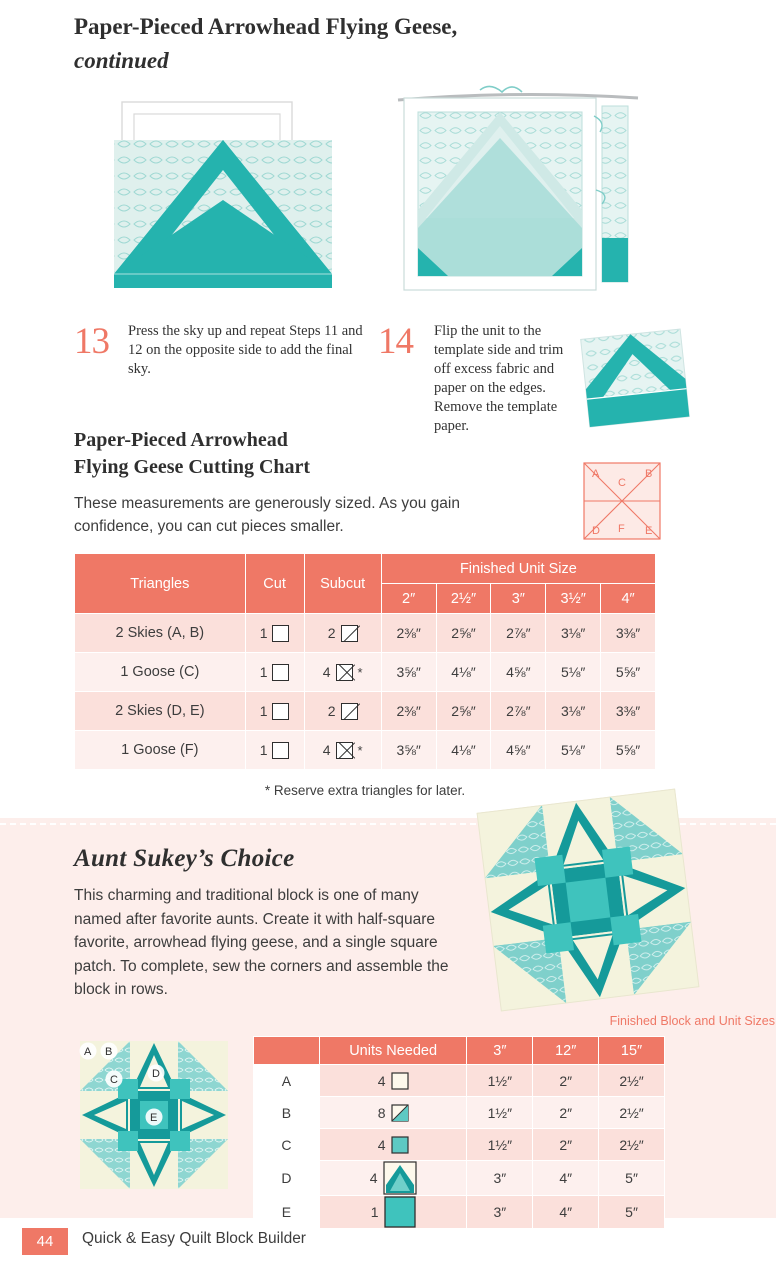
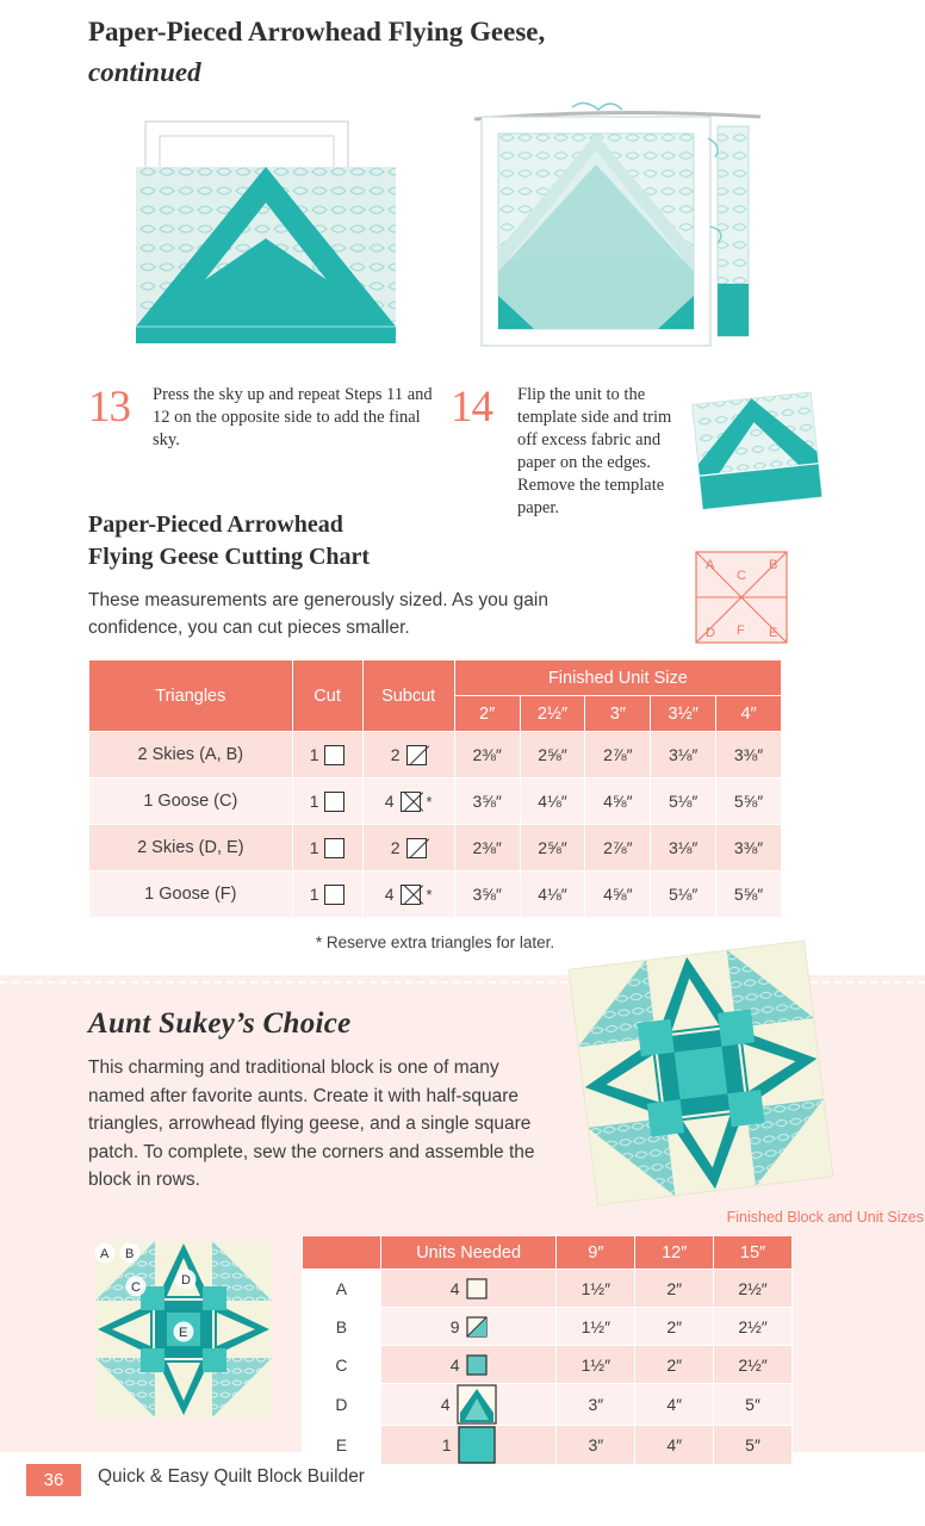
  Paper-Pieced Arrowhead Flying Geese,
  continued
  13
  Press the sky up and repeat Steps 11 and 12 on the opposite side to add the final sky.
  14
  Flip the unit to the template side and trim off excess fabric and paper on the edges. Remove the template paper.
  Paper-Pieced Arrowhead
  Flying Geese Cutting Chart
  These measurements are generously sized. As you gain confidence, you can cut pieces smaller.
  A
  B
  C
  D
  E
  F
  Triangles	Cut	Subcut	Finished Unit Size
  2″	2½″	3″	3½″	4″
  2 Skies (A, B)	1	2	2⅜″	2⅝″	2⅞″	3⅛″	3⅜″
  1 Goose (C)	1	4 *	3⅝″	4⅛″	4⅝″	5⅛″	5⅝″
  2 Skies (D, E)	1	2	2⅜″	2⅝″	2⅞″	3⅛″	3⅜″
  1 Goose (F)	1	4 *	3⅝″	4⅛″	4⅝″	5⅛″	5⅝″
  * Reserve extra triangles for later.
  Aunt Sukey’s Choice
- This charming and traditional block is one of many named after favorite aunts. Create it with half-square favorite, arrowhead flying geese, and a single square patch. To complete, sew the corners and assemble the block in rows.
+ This charming and traditional block is one of many named after favorite aunts. Create it with half-square triangles, arrowhead flying geese, and a single square patch. To complete, sew the corners and assemble the block in rows.
  Finished Block and Unit Sizes
  A
  B
  C
  D
  E
- 	Units Needed	3″	12″	15″
+ 	Units Needed	9″	12″	15″
  A	4	1½″	2″	2½″
- B	8	1½″	2″	2½″
+ B	9	1½″	2″	2½″
  C	4	1½″	2″	2½″
  D	4	3″	4″	5″
  E	1	3″	4″	5″
- 44
+ 36
  Quick & Easy Quilt Block Builder
